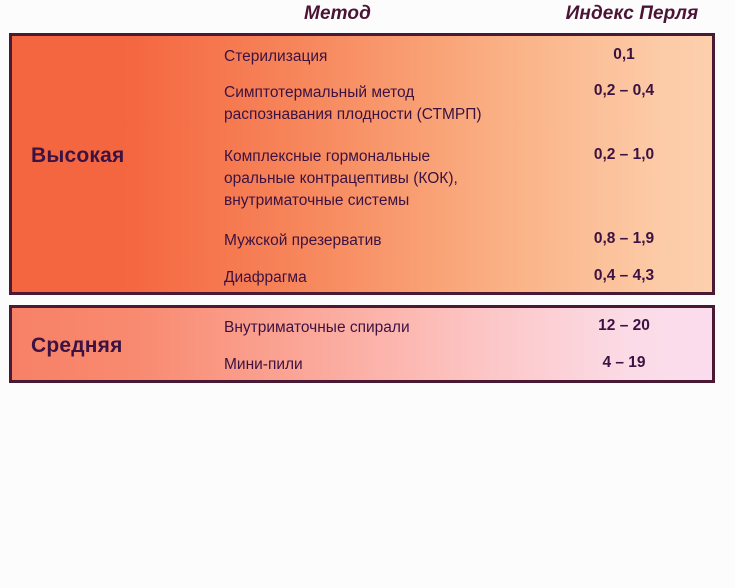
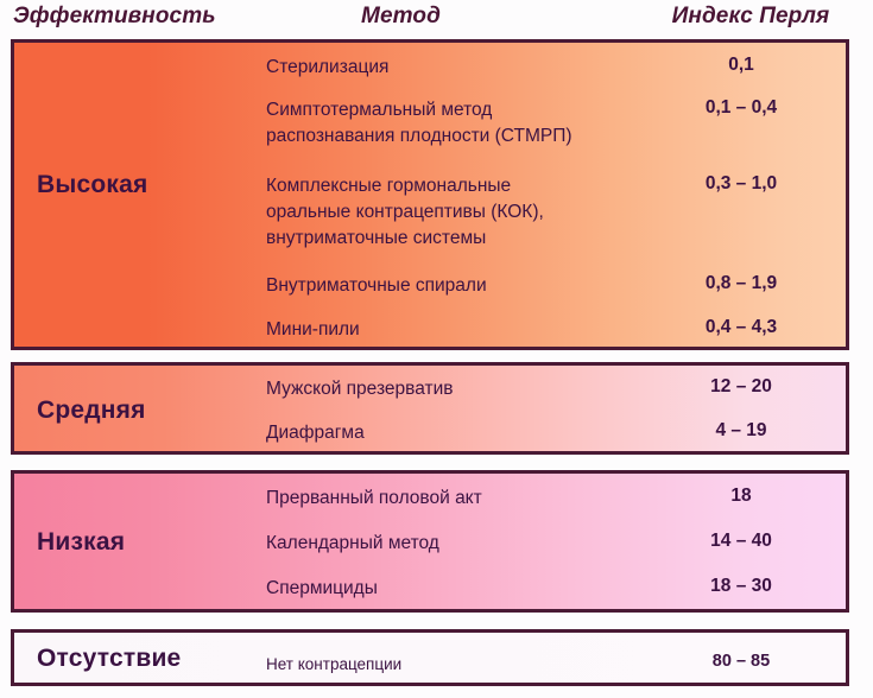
+ Эффективность
  Метод
  Индекс Перля
  Высокая
  Стерилизация
  0,1
  Симптотермальный метод
  распознавания плодности (СТМРП)
- 0,2 – 0,4
+ 0,1 – 0,4
  Комплексные гормональные
  оральные контрацептивы (КОК),
  внутриматочные системы
- 0,2 – 1,0
+ 0,3 – 1,0
- Мужской презерватив
+ Внутриматочные спирали
  0,8 – 1,9
- Диафрагма
+ Мини-пили
  0,4 – 4,3
  Средняя
- Внутриматочные спирали
+ Мужской презерватив
  12 – 20
- Мини-пили
+ Диафрагма
  4 – 19
+ Низкая
+ Прерванный половой акт
+ 18
+ Календарный метод
+ 14 – 40
+ Спермициды
+ 18 – 30
+ Отсутствие
+ Нет контрацепции
+ 80 – 85
